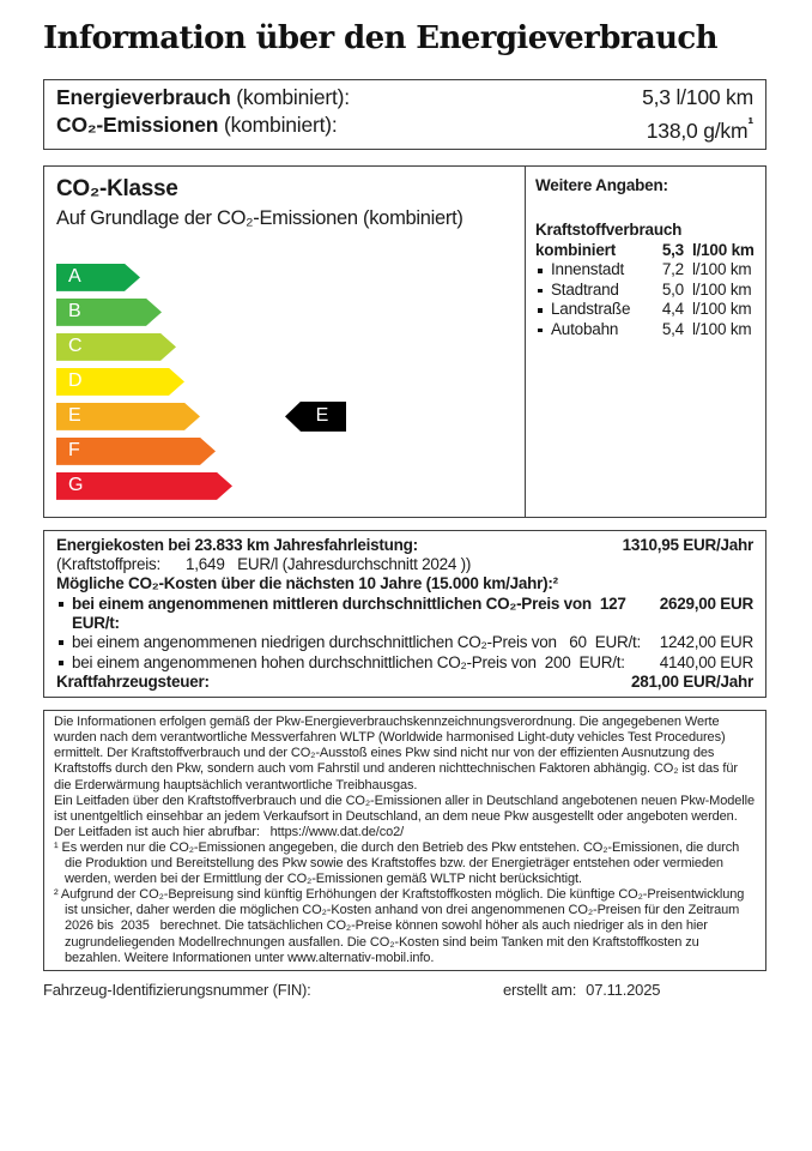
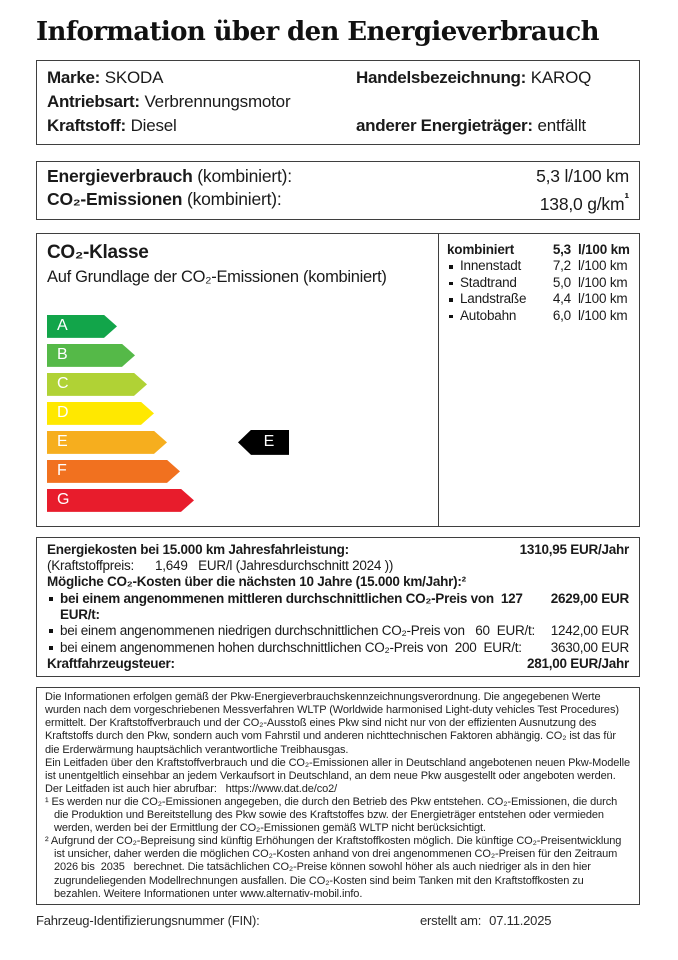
  Information über den Energieverbrauch
+ Marke: SKODA
+ Handelsbezeichnung: KAROQ
+ Antriebsart: Verbrennungsmotor
+ Kraftstoff: Diesel
+ anderer Energieträger: entfällt
  Energieverbrauch (kombiniert):
  5,3 l/100 km
  CO₂-Emissionen (kombiniert):
  138,0 g/km¹
  CO₂-Klasse
  Auf Grundlage der CO₂-Emissionen (kombiniert)
  A
  B
  C
  D
  E
  F
  G
  E
- Weitere Angaben:
- Kraftstoffverbrauch
  kombiniert
  5,3
  l/100 km
  Innenstadt
  7,2
  l/100 km
  Stadtrand
  5,0
  l/100 km
  Landstraße
  4,4
  l/100 km
  Autobahn
- 5,4
+ 6,0
  l/100 km
- Energiekosten bei 23.833 km Jahresfahrleistung:
+ Energiekosten bei 15.000 km Jahresfahrleistung:
  1310,95 EUR/Jahr
  (Kraftstoffpreis: 1,649 EUR/l (Jahresdurchschnitt 2024 ))
  Mögliche CO₂-Kosten über die nächsten 10 Jahre (15.000 km/Jahr):²
  bei einem angenommenen mittleren durchschnittlichen CO₂-Preis von 127 EUR/t:
  2629,00 EUR
  bei einem angenommenen niedrigen durchschnittlichen CO₂-Preis von 60 EUR/t:
  1242,00 EUR
  bei einem angenommenen hohen durchschnittlichen CO₂-Preis von 200 EUR/t:
- 4140,00 EUR
+ 3630,00 EUR
  Kraftfahrzeugsteuer:
  281,00 EUR/Jahr
- Die Informationen erfolgen gemäß der Pkw-Energieverbrauchskennzeichnungsverordnung. Die angegebenen Werte wurden nach dem verantwortliche Messverfahren WLTP (Worldwide harmonised Light-duty vehicles Test Procedures) ermittelt. Der Kraftstoffverbrauch und der CO₂-Ausstoß eines Pkw sind nicht nur von der effizienten Ausnutzung des Kraftstoffs durch den Pkw, sondern auch vom Fahrstil und anderen nichttechnischen Faktoren abhängig. CO₂ ist das für die Erderwärmung hauptsächlich verantwortliche Treibhausgas.
+ Die Informationen erfolgen gemäß der Pkw-Energieverbrauchskennzeichnungsverordnung. Die angegebenen Werte wurden nach dem vorgeschriebenen Messverfahren WLTP (Worldwide harmonised Light-duty vehicles Test Procedures) ermittelt. Der Kraftstoffverbrauch und der CO₂-Ausstoß eines Pkw sind nicht nur von der effizienten Ausnutzung des Kraftstoffs durch den Pkw, sondern auch vom Fahrstil und anderen nichttechnischen Faktoren abhängig. CO₂ ist das für die Erderwärmung hauptsächlich verantwortliche Treibhausgas.
  Ein Leitfaden über den Kraftstoffverbrauch und die CO₂-Emissionen aller in Deutschland angebotenen neuen Pkw-Modelle ist unentgeltlich einsehbar an jedem Verkaufsort in Deutschland, an dem neue Pkw ausgestellt oder angeboten werden. Der Leitfaden ist auch hier abrufbar: https://www.dat.de/co2/
  ¹ Es werden nur die CO₂-Emissionen angegeben, die durch den Betrieb des Pkw entstehen. CO₂-Emissionen, die durch die Produktion und Bereitstellung des Pkw sowie des Kraftstoffes bzw. der Energieträger entstehen oder vermieden werden, werden bei der Ermittlung der CO₂-Emissionen gemäß WLTP nicht berücksichtigt.
  ² Aufgrund der CO₂-Bepreisung sind künftig Erhöhungen der Kraftstoffkosten möglich. Die künftige CO₂-Preisentwicklung ist unsicher, daher werden die möglichen CO₂-Kosten anhand von drei angenommenen CO₂-Preisen für den Zeitraum 2026 bis 2035 berechnet. Die tatsächlichen CO₂-Preise können sowohl höher als auch niedriger als in den hier zugrundeliegenden Modellrechnungen ausfallen. Die CO₂-Kosten sind beim Tanken mit den Kraftstoffkosten zu bezahlen. Weitere Informationen unter www.alternativ-mobil.info.
  Fahrzeug-Identifizierungsnummer (FIN):
  erstellt am:
  07.11.2025
